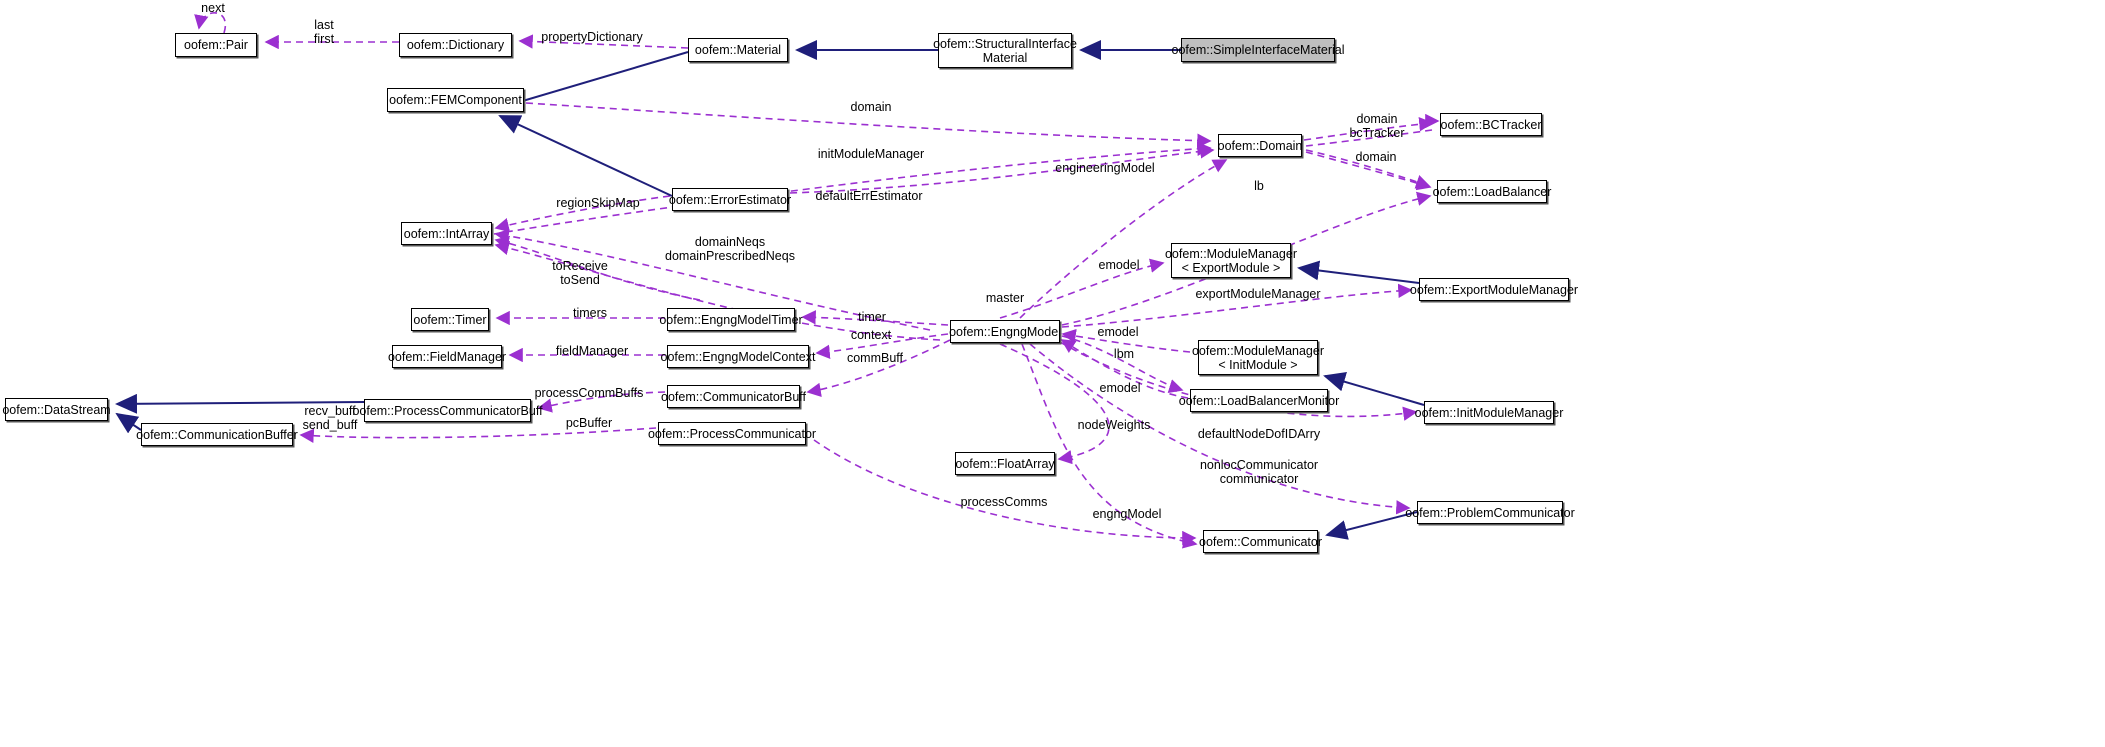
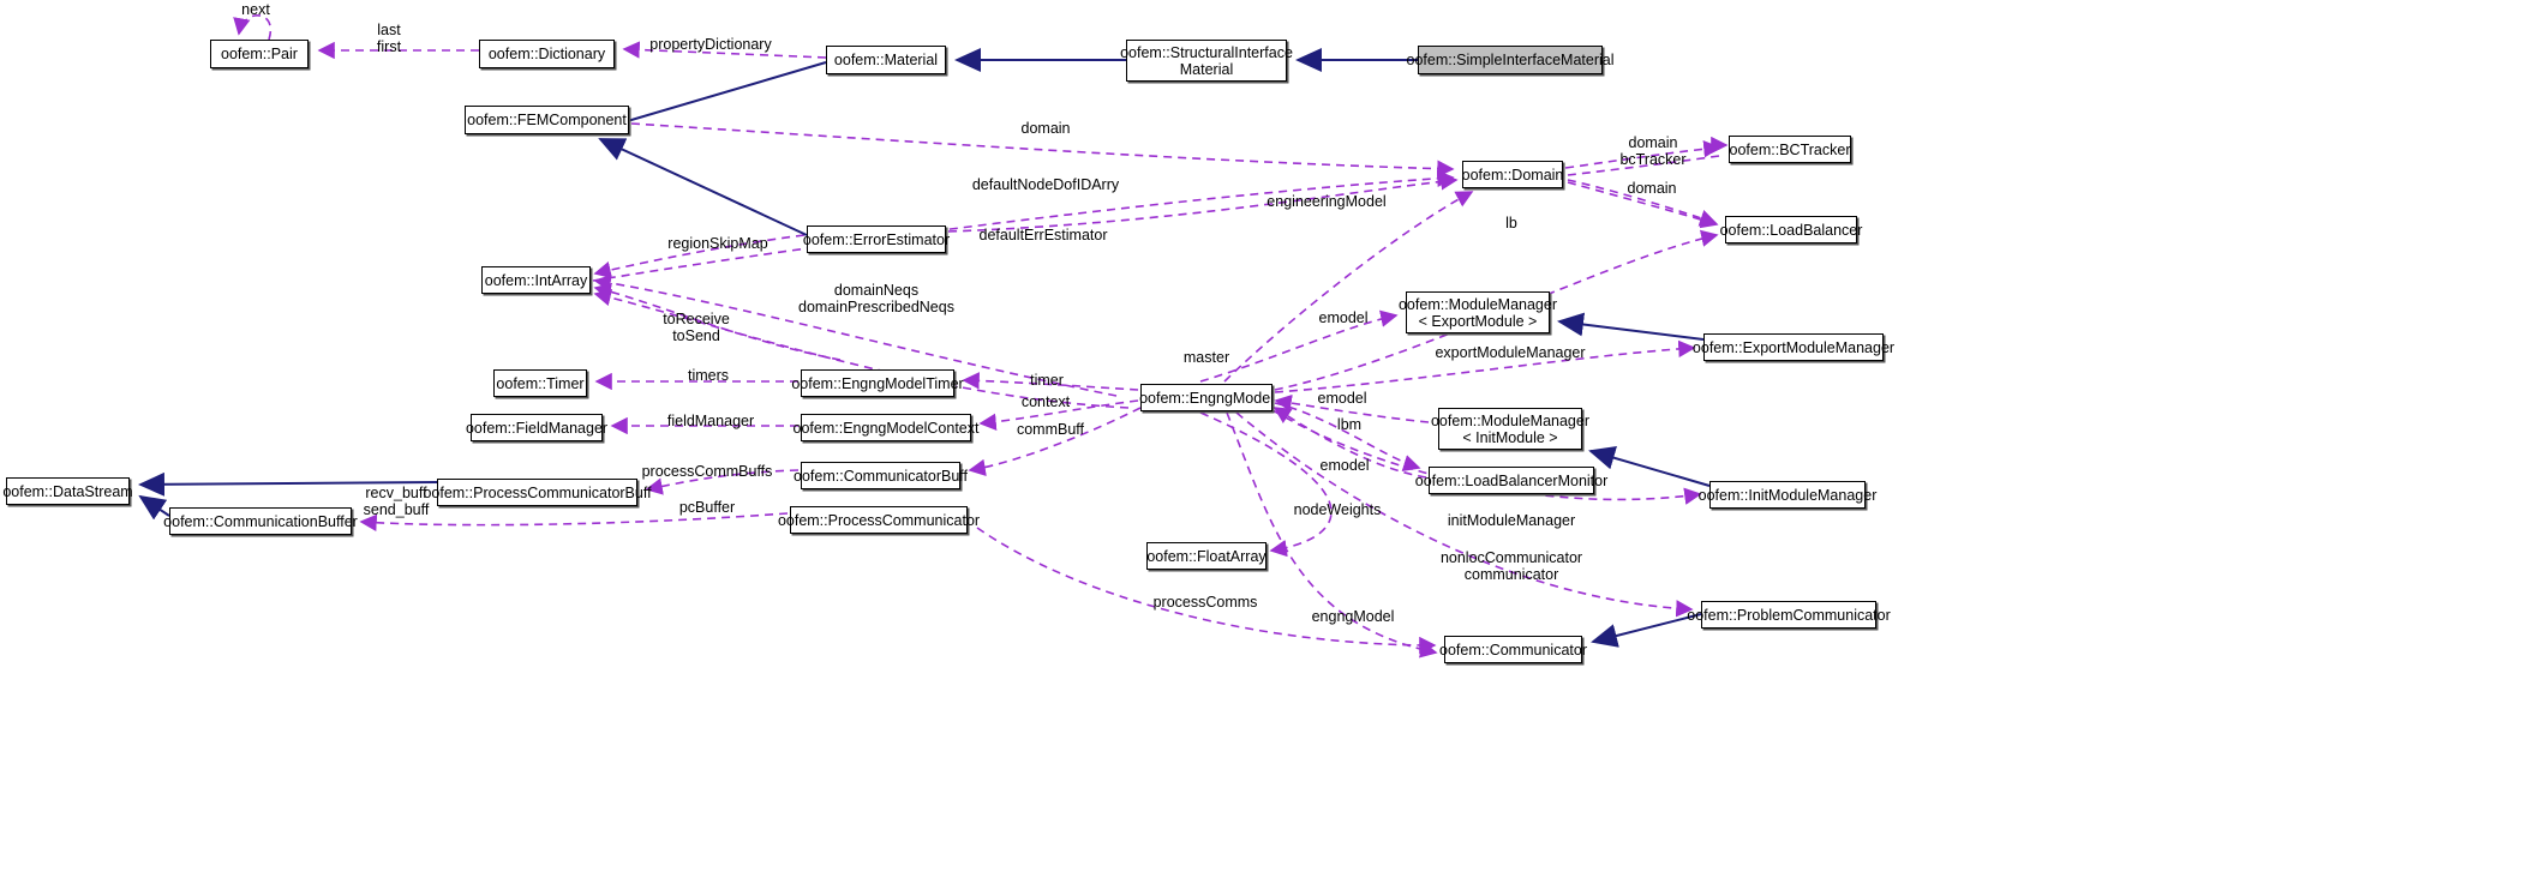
  oofem::Pair
  oofem::Dictionary
  oofem::FEMComponent
  oofem::Material
  oofem::StructuralInterface
  Material
  oofem::SimpleInterfaceMaterial
  oofem::Domain
  oofem::BCTracker
  oofem::LoadBalancer
  oofem::ErrorEstimator
  oofem::IntArray
  oofem::ModuleManager
  < ExportModule >
  oofem::ExportModuleManager
  oofem::Timer
  oofem::EngngModelTimer
  oofem::EngngModel
  oofem::ModuleManager
  < InitModule >
  oofem::FieldManager
  oofem::EngngModelContext
  oofem::LoadBalancerMonitor
  oofem::InitModuleManager
  oofem::CommunicatorBuff
  oofem::DataStream
  ofem::ProcessCommunicatorBuff
  oofem::CommunicationBuffer
  oofem::ProcessCommunicator
  oofem::FloatArray
  oofem::ProblemCommunicator
  oofem::Communicator
  next
  last
  first
  propertyDictionary
  domain
  domain
  bcTracker
  domain
- initModuleManager
+ defaultNodeDofIDArry
  engineeringModel
  lb
  defaultErrEstimator
  regionSkipMap
  domainNeqs
  domainPrescribedNeqs
  emodel
  toReceive
  toSend
  exportModuleManager
  master
  timers
  timer
  context
  emodel
  lbm
  fieldManager
  commBuff
  emodel
  processCommBuffs
  recv_buff
  send_buff
  pcBuffer
  nodeWeights
- defaultNodeDofIDArry
+ initModuleManager
  nonlocCommunicator
  communicator
  processComms
  engngModel
